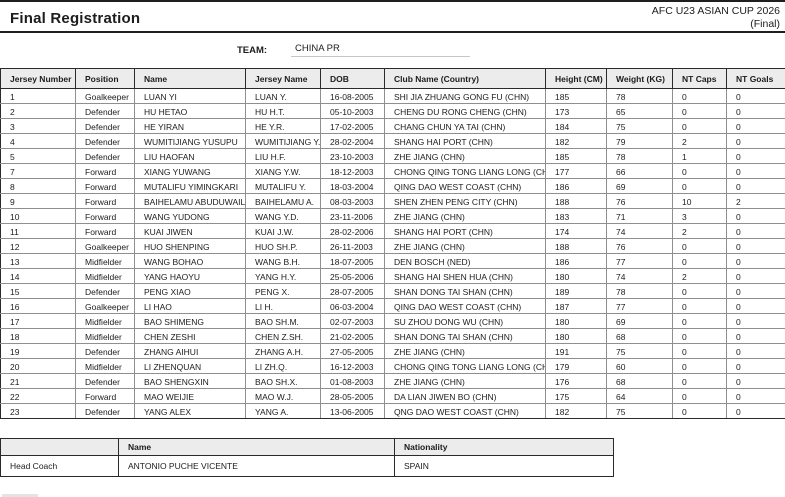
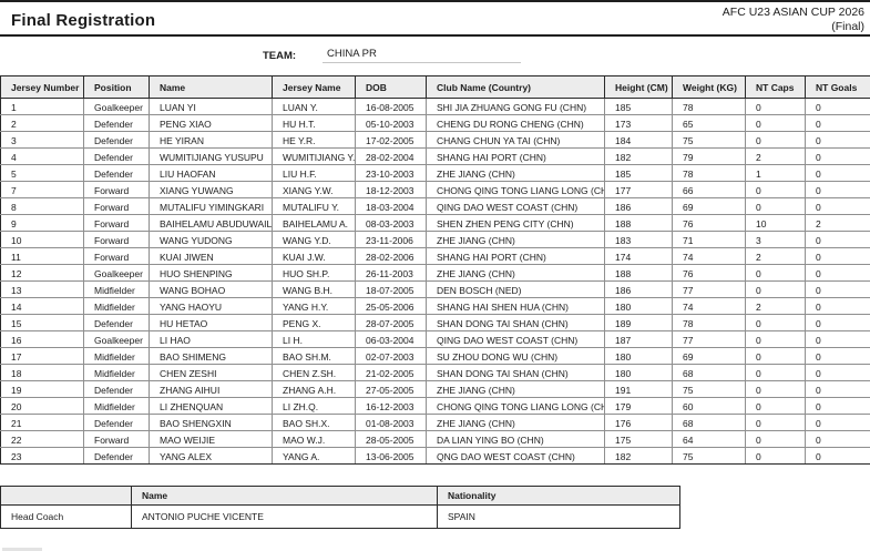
  Final Registration
  AFC U23 ASIAN CUP 2026
  (Final)
  TEAM:
  CHINA PR
  Jersey Number	Position	Name	Jersey Name	DOB	Club Name (Country)	Height (CM)	Weight (KG)	NT Caps	NT Goals
  1	Goalkeeper	LUAN YI	LUAN Y.	16-08-2005	SHI JIA ZHUANG GONG FU (CHN)	185	78	0	0
- 2	Defender	HU HETAO	HU H.T.	05-10-2003	CHENG DU RONG CHENG (CHN)	173	65	0	0
+ 2	Defender	PENG XIAO	HU H.T.	05-10-2003	CHENG DU RONG CHENG (CHN)	173	65	0	0
  3	Defender	HE YIRAN	HE Y.R.	17-02-2005	CHANG CHUN YA TAI (CHN)	184	75	0	0
  4	Defender	WUMITIJIANG YUSUPU	WUMITIJIANG Y.	28-02-2004	SHANG HAI PORT (CHN)	182	79	2	0
  5	Defender	LIU HAOFAN	LIU H.F.	23-10-2003	ZHE JIANG (CHN)	185	78	1	0
  7	Forward	XIANG YUWANG	XIANG Y.W.	18-12-2003	CHONG QING TONG LIANG LONG (CH	177	66	0	0
  8	Forward	MUTALIFU YIMINGKARI	MUTALIFU Y.	18-03-2004	QING DAO WEST COAST (CHN)	186	69	0	0
  9	Forward	BAIHELAMU ABUDUWAIL	BAIHELAMU A.	08-03-2003	SHEN ZHEN PENG CITY (CHN)	188	76	10	2
  10	Forward	WANG YUDONG	WANG Y.D.	23-11-2006	ZHE JIANG (CHN)	183	71	3	0
  11	Forward	KUAI JIWEN	KUAI J.W.	28-02-2006	SHANG HAI PORT (CHN)	174	74	2	0
  12	Goalkeeper	HUO SHENPING	HUO SH.P.	26-11-2003	ZHE JIANG (CHN)	188	76	0	0
  13	Midfielder	WANG BOHAO	WANG B.H.	18-07-2005	DEN BOSCH (NED)	186	77	0	0
  14	Midfielder	YANG HAOYU	YANG H.Y.	25-05-2006	SHANG HAI SHEN HUA (CHN)	180	74	2	0
- 15	Defender	PENG XIAO	PENG X.	28-07-2005	SHAN DONG TAI SHAN (CHN)	189	78	0	0
+ 15	Defender	HU HETAO	PENG X.	28-07-2005	SHAN DONG TAI SHAN (CHN)	189	78	0	0
  16	Goalkeeper	LI HAO	LI H.	06-03-2004	QING DAO WEST COAST (CHN)	187	77	0	0
  17	Midfielder	BAO SHIMENG	BAO SH.M.	02-07-2003	SU ZHOU DONG WU (CHN)	180	69	0	0
  18	Midfielder	CHEN ZESHI	CHEN Z.SH.	21-02-2005	SHAN DONG TAI SHAN (CHN)	180	68	0	0
  19	Defender	ZHANG AIHUI	ZHANG A.H.	27-05-2005	ZHE JIANG (CHN)	191	75	0	0
  20	Midfielder	LI ZHENQUAN	LI ZH.Q.	16-12-2003	CHONG QING TONG LIANG LONG (CH	179	60	0	0
  21	Defender	BAO SHENGXIN	BAO SH.X.	01-08-2003	ZHE JIANG (CHN)	176	68	0	0
- 22	Forward	MAO WEIJIE	MAO W.J.	28-05-2005	DA LIAN JIWEN BO (CHN)	175	64	0	0
+ 22	Forward	MAO WEIJIE	MAO W.J.	28-05-2005	DA LIAN YING BO (CHN)	175	64	0	0
  23	Defender	YANG ALEX	YANG A.	13-06-2005	QNG DAO WEST COAST (CHN)	182	75	0	0
  	Name	Nationality
  Head Coach	ANTONIO PUCHE VICENTE	SPAIN
